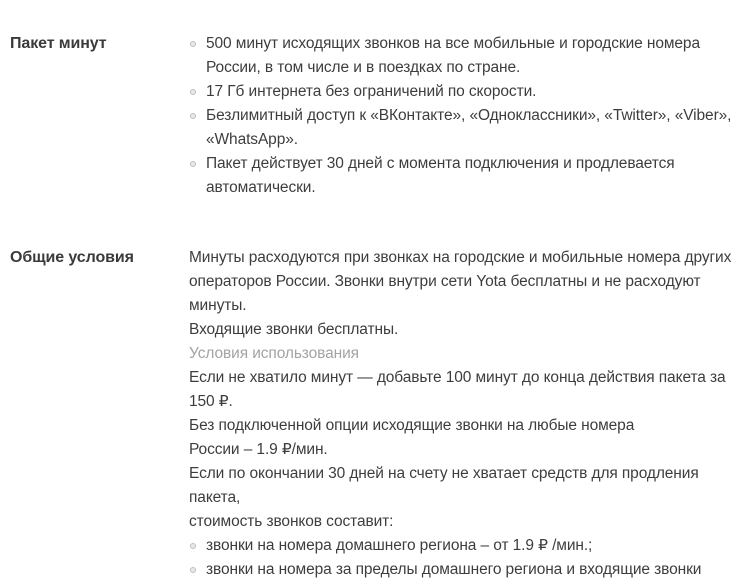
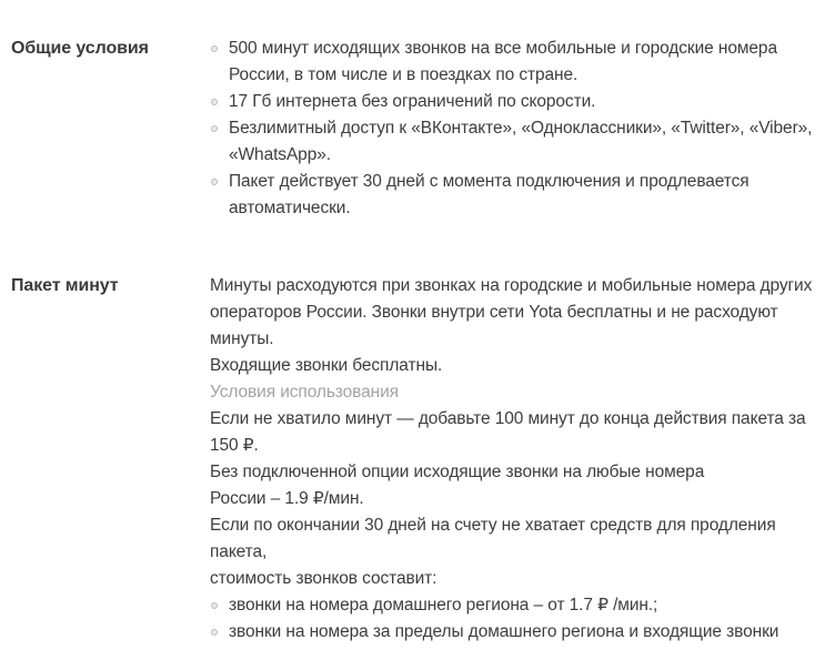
- Пакет минут
+ Общие условия
  500 минут исходящих звонков на все мобильные и городские номера
  России, в том числе и в поездках по стране.
  17 Гб интернета без ограничений по скорости.
  Безлимитный доступ к «ВКонтакте», «Одноклассники», «Twitter», «Viber»,
  «WhatsApp».
  Пакет действует 30 дней с момента подключения и продлевается
  автоматически.
- Общие условия
+ Пакет минут
  Минуты расходуются при звонках на городские и мобильные номера других
  операторов России. Звонки внутри сети Yota бесплатны и не расходуют минуты.
  Входящие звонки бесплатны.
  Условия использования
  Если не хватило минут — добавьте 100 минут до конца действия пакета за 150 ₽.
  Без подключенной опции исходящие звонки на любые номера
  России – 1.9 ₽/мин.
  Если по окончании 30 дней на счету не хватает средств для продления пакета,
  стоимость звонков составит:
- звонки на номера домашнего региона – от 1.9 ₽ /мин.;
+ звонки на номера домашнего региона – от 1.7 ₽ /мин.;
  звонки на номера за пределы домашнего региона и входящие звонки
